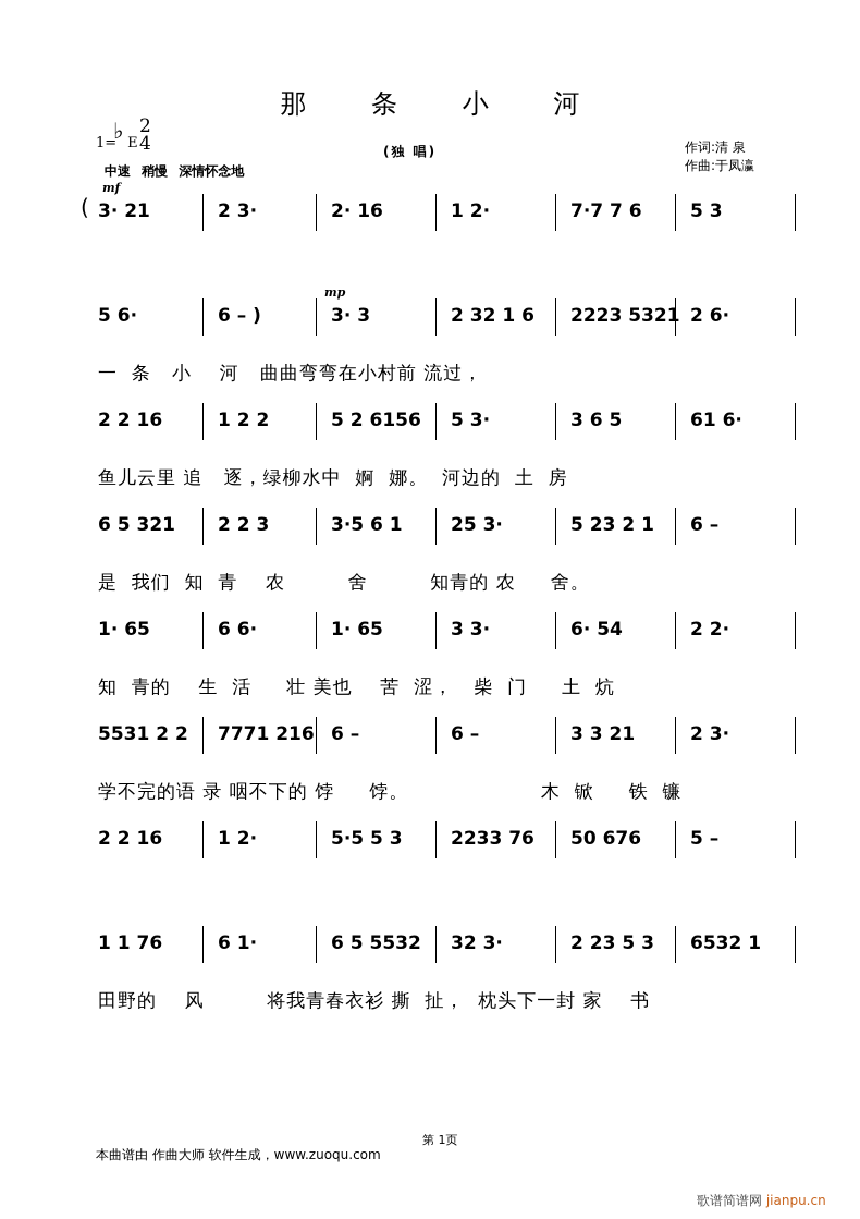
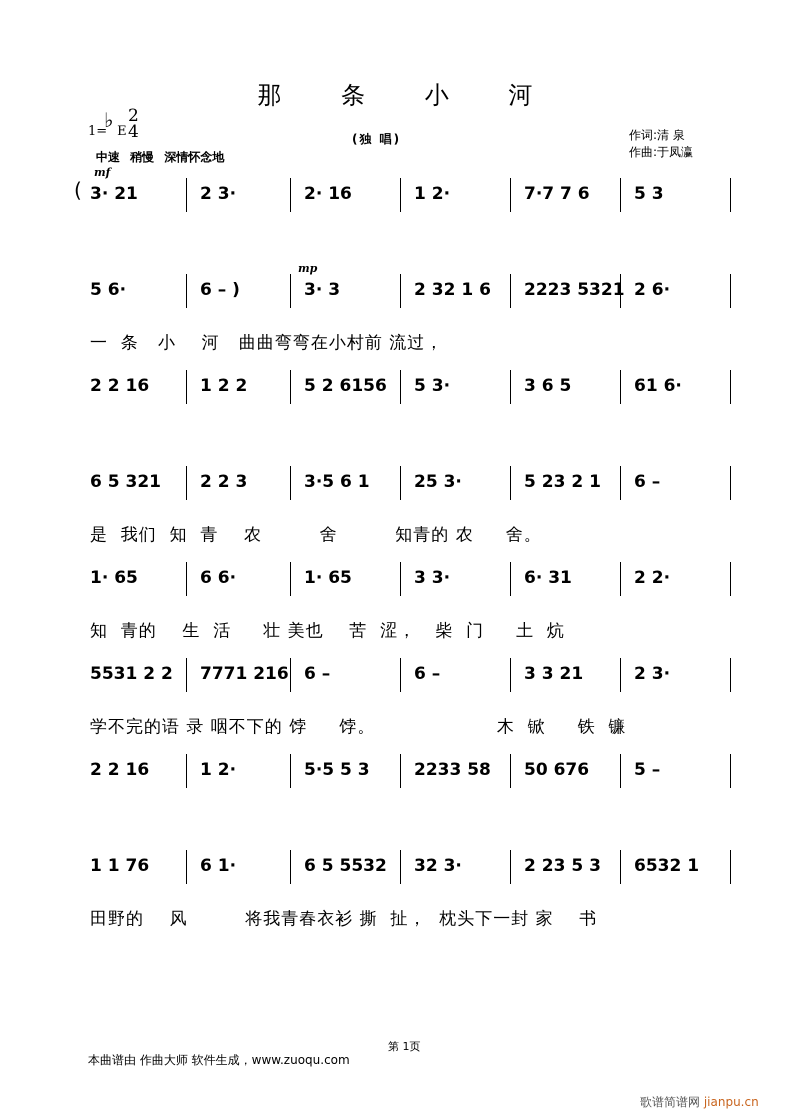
  那 条 小 河
  1= E
  ♭
  2
  4
  中速 稍慢 深情怀念地
  (独 唱)
  作词:清 泉
  作曲:于凤瀛
  mf
  mp
  (
  3· 21
  2 3·
  2· 16
  1 2·
  7·7 7 6
  5 3
  5 6·
  6 – )
  3· 3
  2 32 1 6
  2223 5321
  2 6·
  一 条 小 河 曲曲弯弯在小村前 流过，
  2 2 16
  1 2 2
  5 2 6156
  5 3·
  3 6 5
  61 6·
- 鱼儿云里 追 逐，绿柳水中 婀 娜。 河边的 土 房
  6 5 321
  2 2 3
  3·5 6 1
  25 3·
  5 23 2 1
  6 –
  是 我们 知 青 农 舍 知青的 农 舍。
  1· 65
  6 6·
  1· 65
  3 3·
- 6· 54
+ 6· 31
  2 2·
  知 青的 生 活 壮 美也 苦 涩， 柴 门 土 炕
  5531 2 2
  7771 216
  6 –
  6 –
  3 3 21
  2 3·
  学不完的语 录 咽不下的 饽 饽。 木 锨 铁 镰
  2 2 16
  1 2·
  5·5 5 3
- 2233 76
+ 2233 58
  50 676
  5 –
  1 1 76
  6 1·
  6 5 5532
  32 3·
  2 23 5 3
  6532 1
  田野的 风 将我青春衣衫 撕 扯， 枕头下一封 家 书
  第 1页
  本曲谱由 作曲大师 软件生成，www.zuoqu.com
  歌谱简谱网 jianpu.cn
